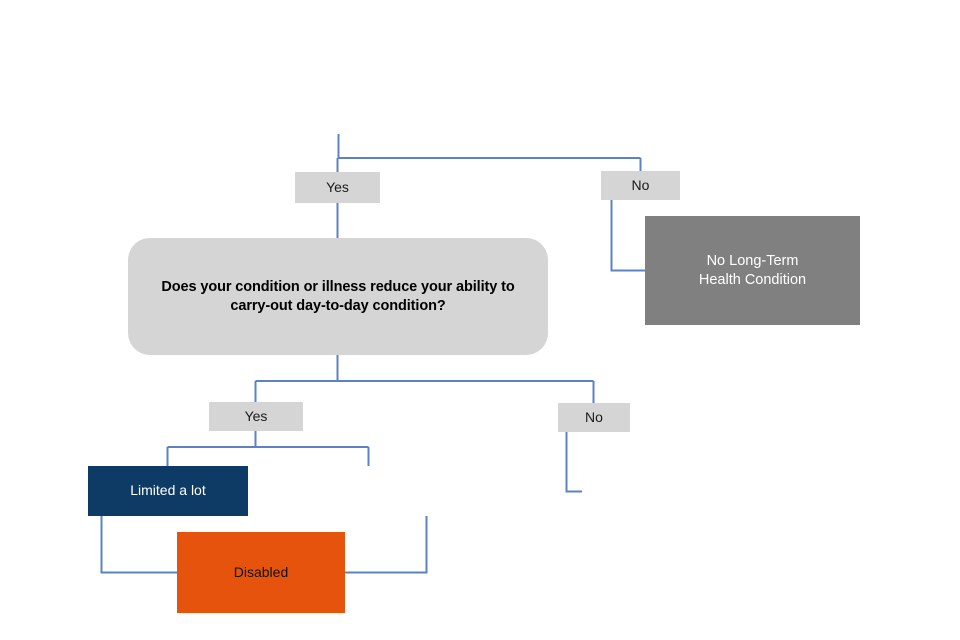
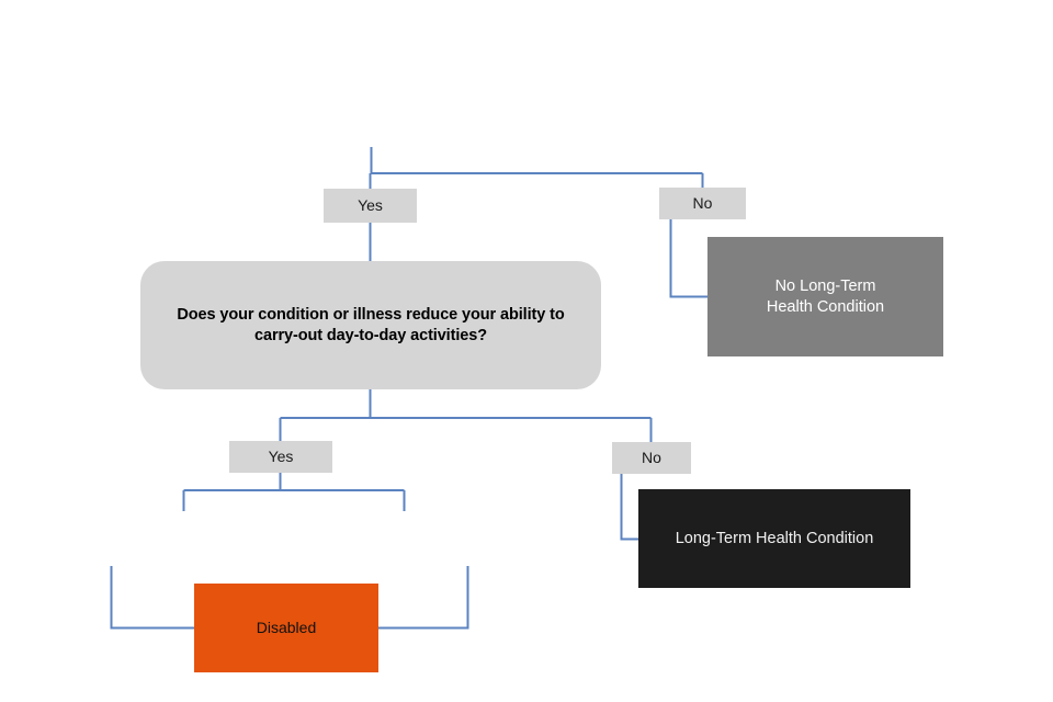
  Yes
  No
  No Long-Term
  Health Condition
- Does your condition or illness reduce your ability to carry-out day-to-day condition?
+ Does your condition or illness reduce your ability to carry-out day-to-day activities?
  Yes
  No
- Limited a lot
  Disabled
+ Long-Term Health Condition
